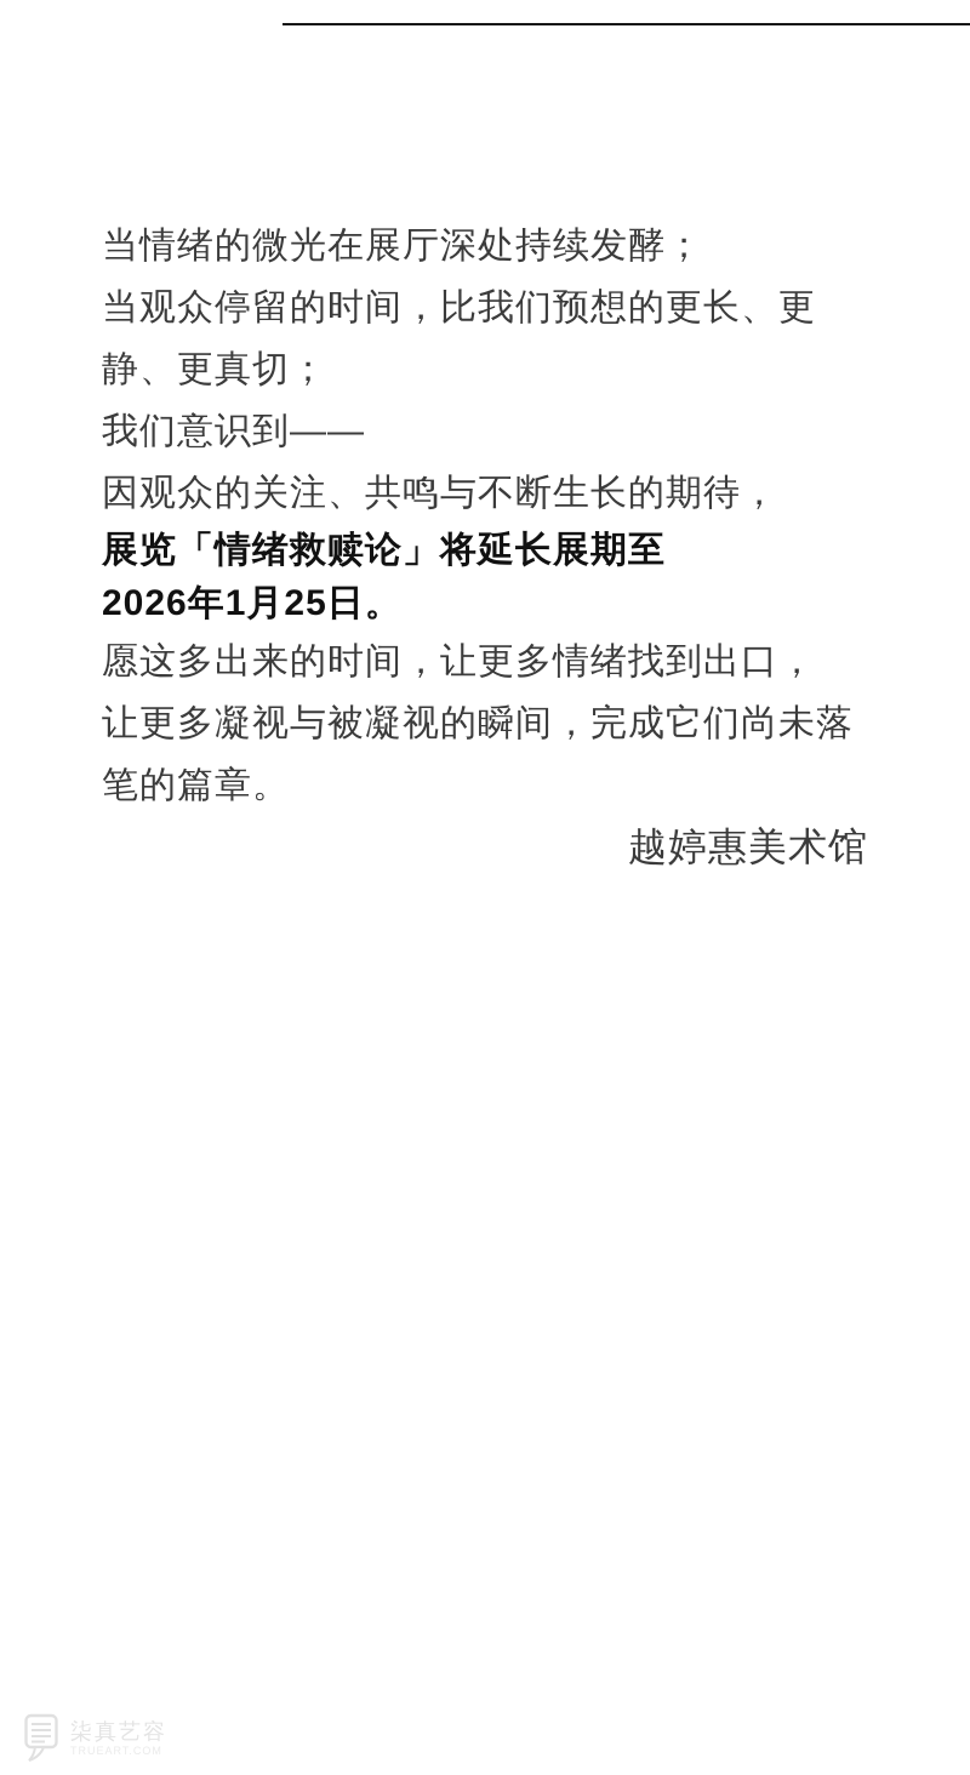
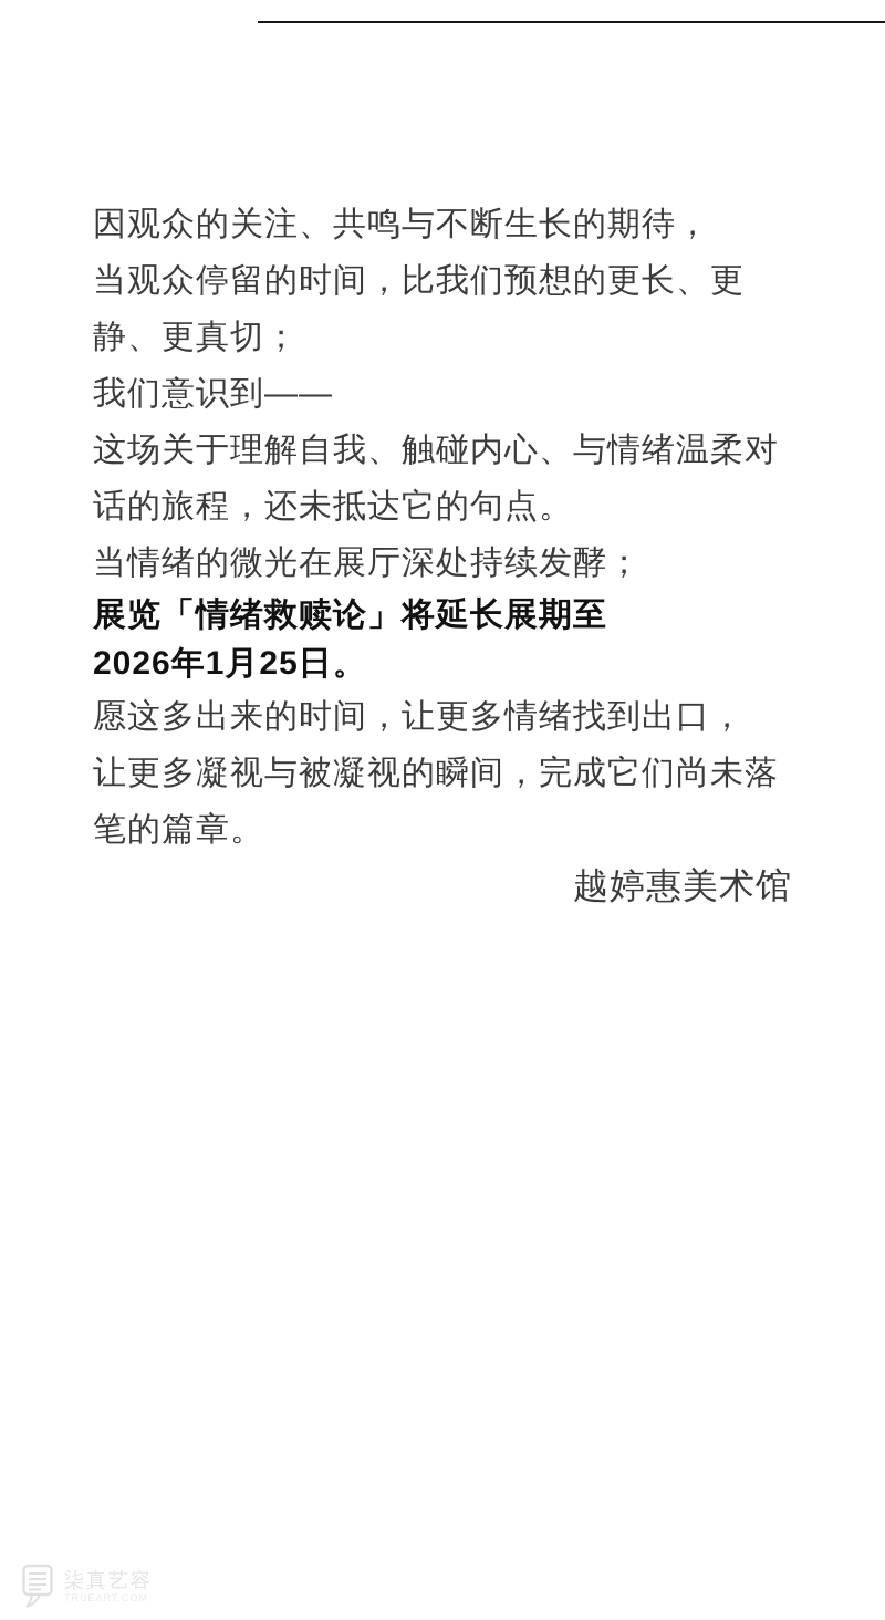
- 当情绪的微光在展厅深处持续发酵；
+ 因观众的关注、共鸣与不断生长的期待，
  当观众停留的时间，比我们预想的更长、更
  静、更真切；
  我们意识到——
+ 这场关于理解自我、触碰内心、与情绪温柔对
+ 话的旅程，还未抵达它的句点。
- 因观众的关注、共鸣与不断生长的期待，
+ 当情绪的微光在展厅深处持续发酵；
  展览「情绪救赎论」将延长展期至
  2026年1月25日。
  愿这多出来的时间，让更多情绪找到出口，
  让更多凝视与被凝视的瞬间，完成它们尚未落
  笔的篇章。
  越婷惠美术馆
  柒真艺容
